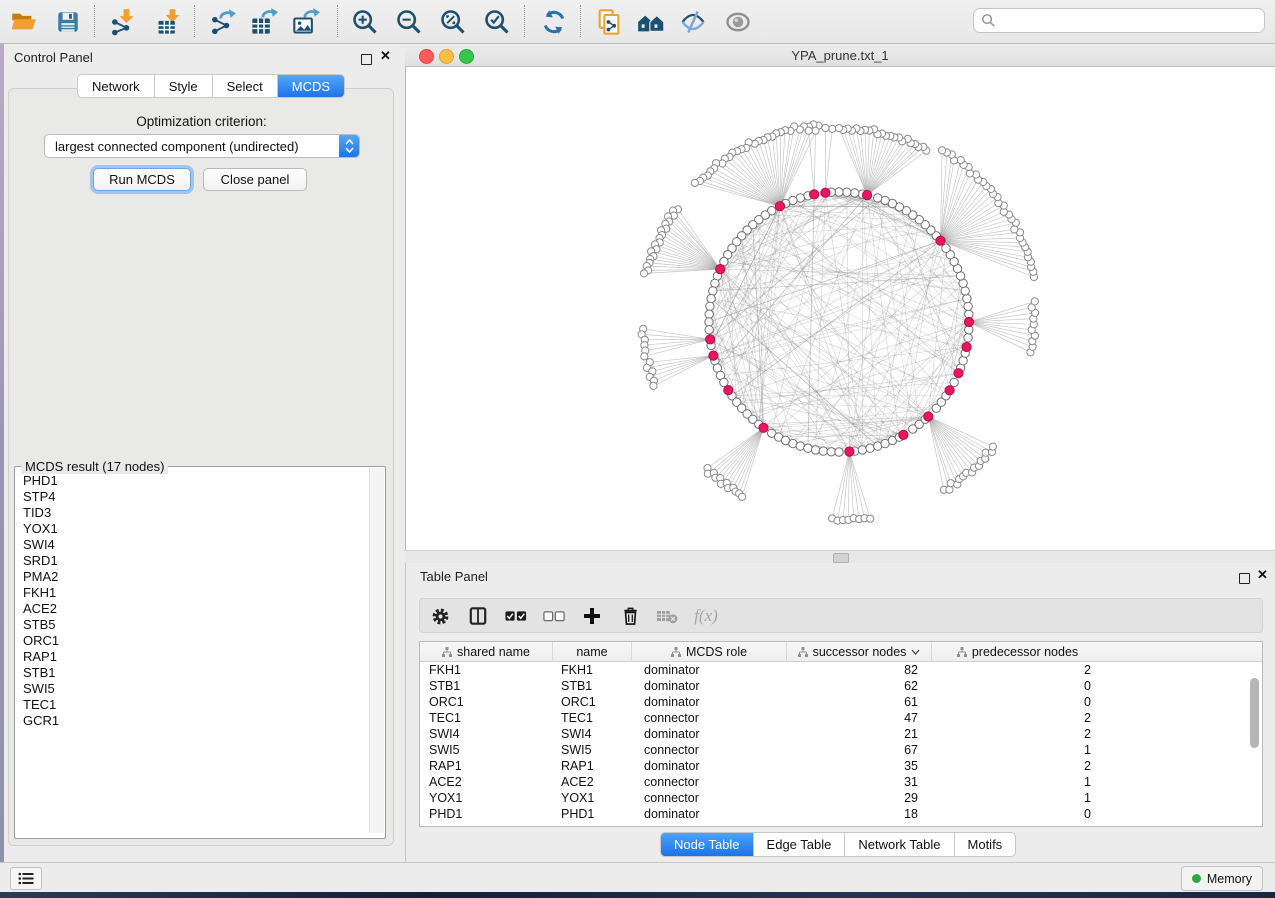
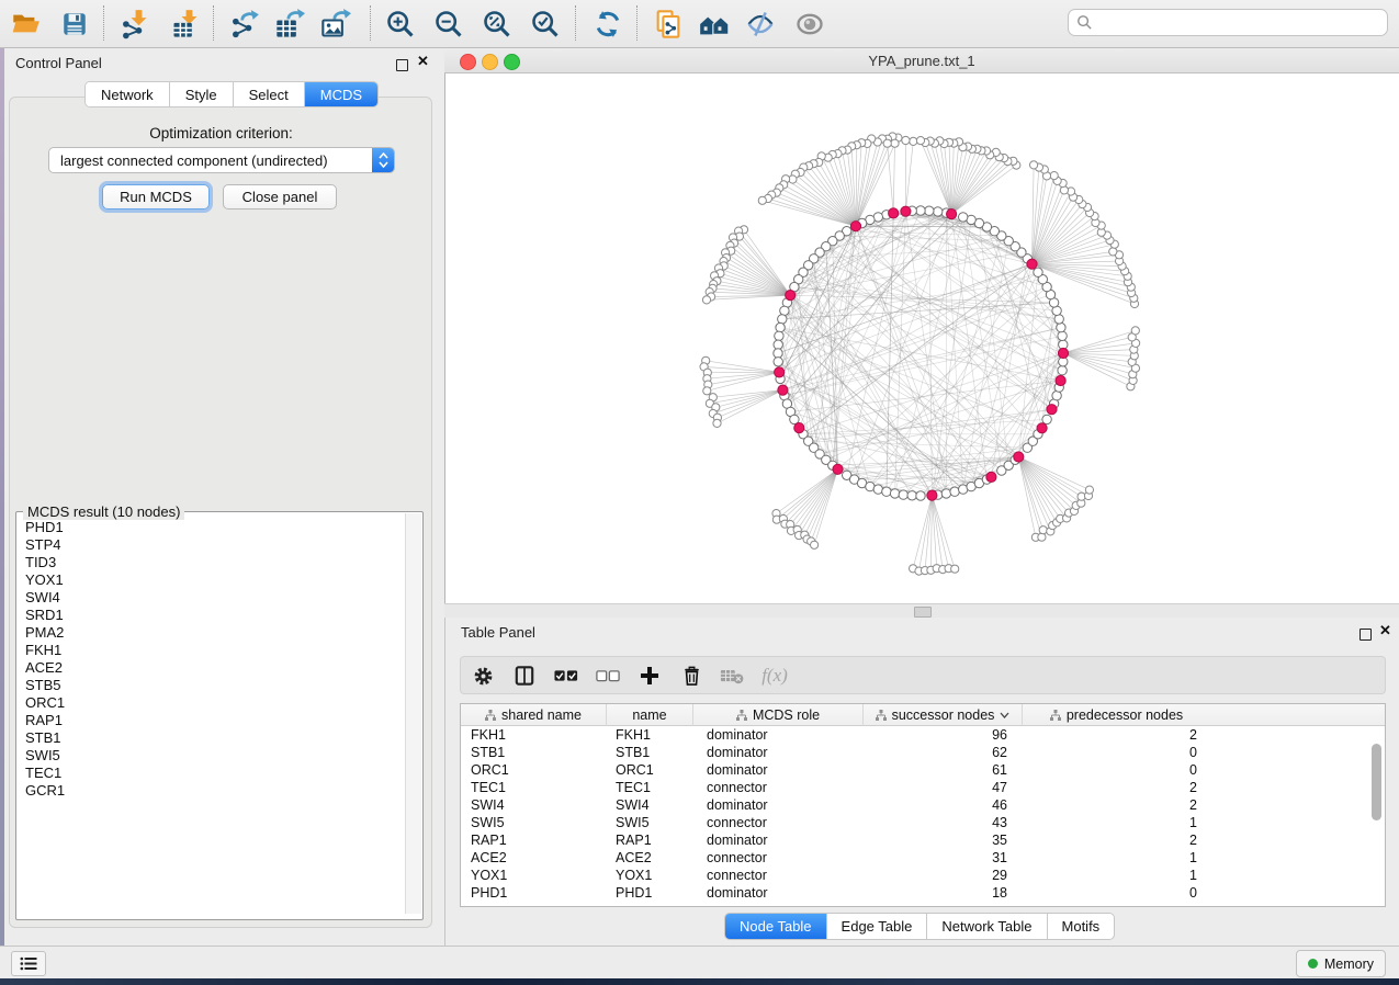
  Control Panel
  ✕
  Network
  Style
  Select
  MCDS
  Optimization criterion:
  largest connected component (undirected)
  Run MCDS
  Close panel
- MCDS result (17 nodes)
+ MCDS result (10 nodes)
  PHD1
  STP4
  TID3
  YOX1
  SWI4
  SRD1
  PMA2
  FKH1
  ACE2
  STB5
  ORC1
  RAP1
  STB1
  SWI5
  TEC1
  GCR1
  YPA_prune.txt_1
  Table Panel
  ✕
  f(x)
  shared name
  name
  MCDS role
  successor nodes
  predecessor nodes
  FKH1
  FKH1
  dominator
- 82
+ 96
  2
  STB1
  STB1
  dominator
  62
  0
  ORC1
  ORC1
  dominator
  61
  0
  TEC1
  TEC1
  connector
  47
  2
  SWI4
  SWI4
  dominator
- 21
+ 46
  2
  SWI5
  SWI5
  connector
- 67
+ 43
  1
  RAP1
  RAP1
  dominator
  35
  2
  ACE2
  ACE2
  connector
  31
  1
  YOX1
  YOX1
  connector
  29
  1
  PHD1
  PHD1
  dominator
  18
  0
  Node Table
  Edge Table
  Network Table
  Motifs
  Memory
